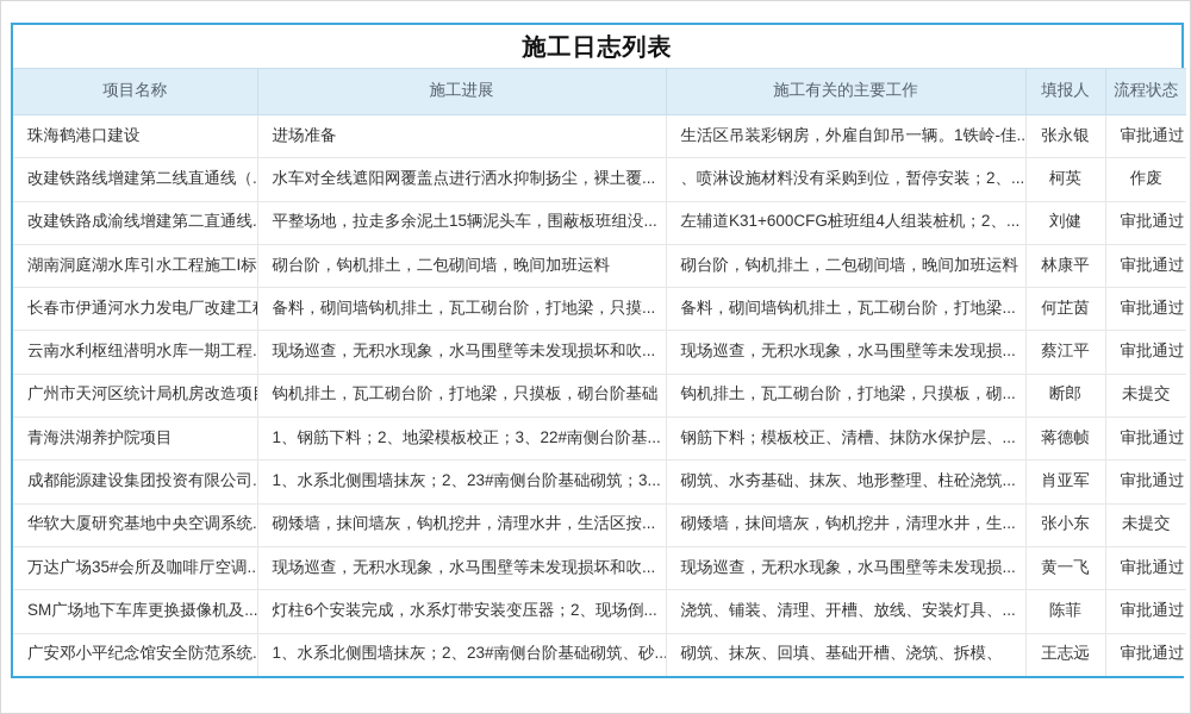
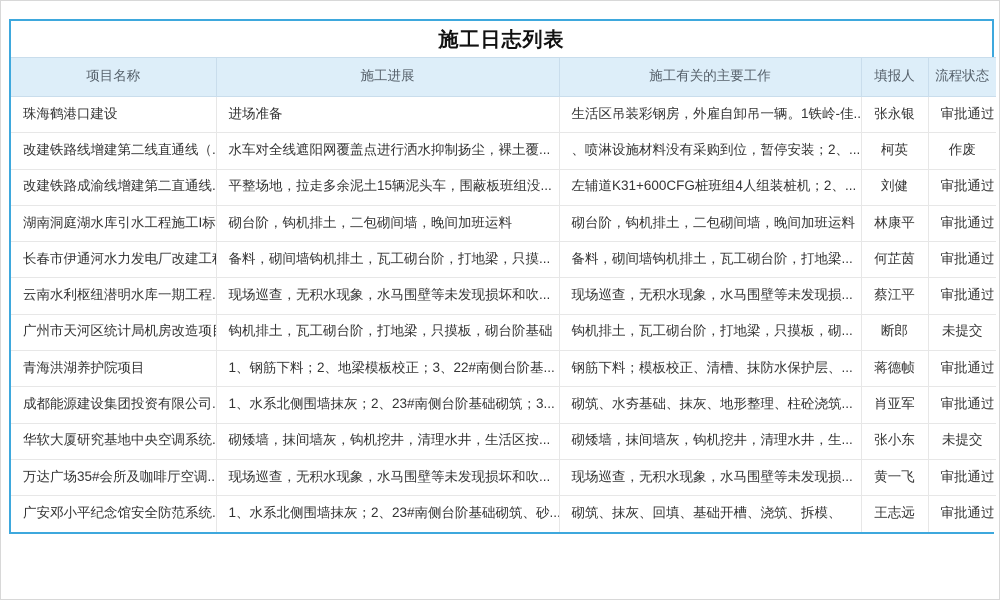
  施工日志列表
  项目名称	施工进展	施工有关的主要工作	填报人	流程状态
  珠海鹤港口建设	进场准备	生活区吊装彩钢房，外雇自卸吊一辆。1铁岭-佳..	张永银	审批通过
  改建铁路线增建第二线直通线（.	水车对全线遮阳网覆盖点进行洒水抑制扬尘，裸土覆...	、喷淋设施材料没有采购到位，暂停安装；2、...	柯英	作废
  改建铁路成渝线增建第二直通线.	平整场地，拉走多余泥土15辆泥头车，围蔽板班组没...	左辅道K31+600CFG桩班组4人组装桩机；2、...	刘健	审批通过
  湖南洞庭湖水库引水工程施工I标	砌台阶，钩机排土，二包砌间墙，晚间加班运料	砌台阶，钩机排土，二包砌间墙，晚间加班运料	林康平	审批通过
  长春市伊通河水力发电厂改建工	备料，砌间墙钩机排土，瓦工砌台阶，打地梁，只摸...	备料，砌间墙钩机排土，瓦工砌台阶，打地梁...	何芷茵	审批通过
  云南水利枢纽潜明水库一期工程.	现场巡查，无积水现象，水马围壁等未发现损坏和吹...	现场巡查，无积水现象，水马围壁等未发现损...	蔡江平	审批通过
  广州市天河区统计局机房改造项	钩机排土，瓦工砌台阶，打地梁，只摸板，砌台阶基础	钩机排土，瓦工砌台阶，打地梁，只摸板，砌...	断郎	未提交
  青海洪湖养护院项目	1、钢筋下料；2、地梁模板校正；3、22#南侧台阶基...	钢筋下料；模板校正、清槽、抹防水保护层、...	蒋德帧	审批通过
  成都能源建设集团投资有限公司.	1、水系北侧围墙抹灰；2、23#南侧台阶基础砌筑；3...	砌筑、水夯基础、抹灰、地形整理、柱砼浇筑...	肖亚军	审批通过
  华软大厦研究基地中央空调系统.	砌矮墙，抹间墙灰，钩机挖井，清理水井，生活区按...	砌矮墙，抹间墙灰，钩机挖井，清理水井，生...	张小东	未提交
  万达广场35#会所及咖啡厅空调..	现场巡查，无积水现象，水马围壁等未发现损坏和吹...	现场巡查，无积水现象，水马围壁等未发现损...	黄一飞	审批通过
- SM广场地下车库更换摄像机及...	灯柱6个安装完成，水系灯带安装变压器；2、现场倒...	浇筑、铺装、清理、开槽、放线、安装灯具、...	陈菲	审批通过
  广安邓小平纪念馆安全防范系统.	1、水系北侧围墙抹灰；2、23#南侧台阶基础砌筑、砂..	砌筑、抹灰、回填、基础开槽、浇筑、拆模、	王志远	审批通过
